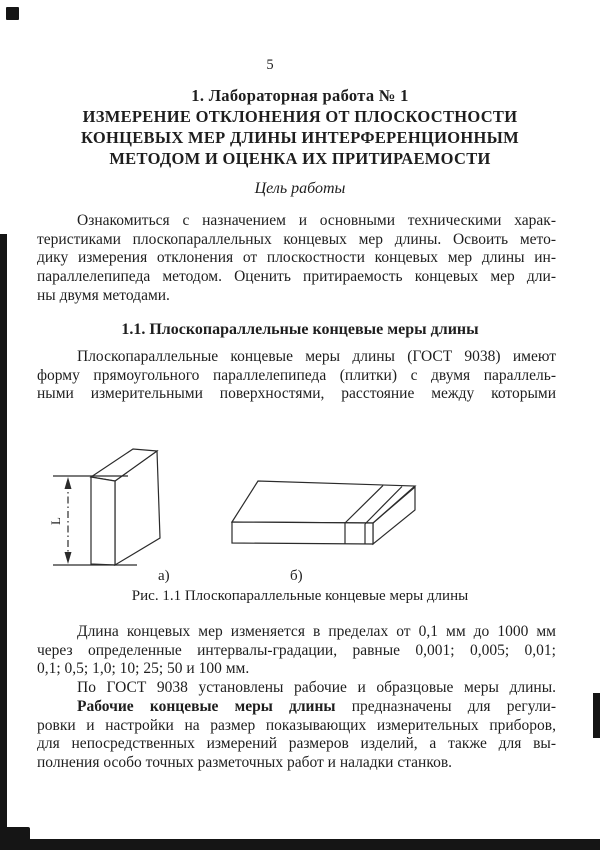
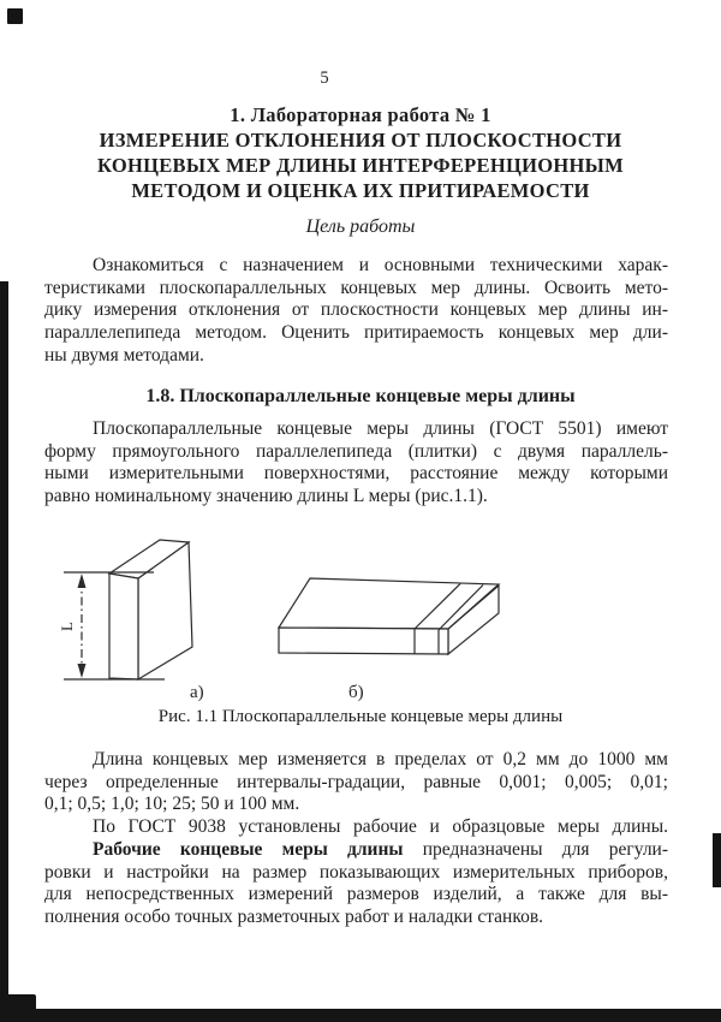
  5
  1. Лабораторная работа № 1
  ИЗМЕРЕНИЕ ОТКЛОНЕНИЯ ОТ ПЛОСКОСТНОСТИ
  КОНЦЕВЫХ МЕР ДЛИНЫ ИНТЕРФЕРЕНЦИОННЫМ
  МЕТОДОМ И ОЦЕНКА ИХ ПРИТИРАЕМОСТИ
  Цель работы
  Ознакомиться с назначением и основными техническими харак-
  теристиками плоскопараллельных концевых мер длины. Освоить мето-
  дику измерения отклонения от плоскостности концевых мер длины ин-
  параллелепипеда методом. Оценить притираемость концевых мер дли-
  ны двумя методами.
- 1.1. Плоскопараллельные концевые меры длины
+ 1.8. Плоскопараллельные концевые меры длины
- Плоскопараллельные концевые меры длины (ГОСТ 9038) имеют
+ Плоскопараллельные концевые меры длины (ГОСТ 5501) имеют
  форму прямоугольного параллелепипеда (плитки) с двумя параллель-
  ными измерительными поверхностями, расстояние между которыми
+ равно номинальному значению длины L меры (рис.1.1).
  а)
  б)
  Рис. 1.1 Плоскопараллельные концевые меры длины
- Длина концевых мер изменяется в пределах от 0,1 мм до 1000 мм
+ Длина концевых мер изменяется в пределах от 0,2 мм до 1000 мм
  через определенные интервалы-градации, равные 0,001; 0,005; 0,01;
  0,1; 0,5; 1,0; 10; 25; 50 и 100 мм.
  По ГОСТ 9038 установлены рабочие и образцовые меры длины.
  Рабочие концевые меры длины предназначены для регули-
  ровки и настройки на размер показывающих измерительных приборов,
  для непосредственных измерений размеров изделий, а также для вы-
  полнения особо точных разметочных работ и наладки станков.
